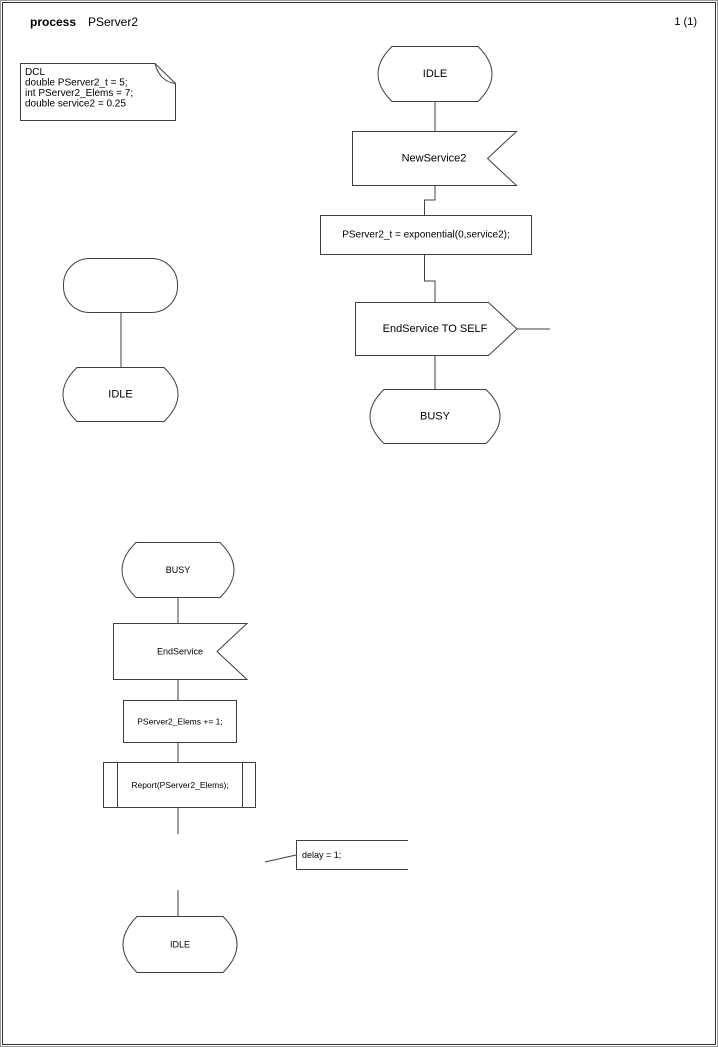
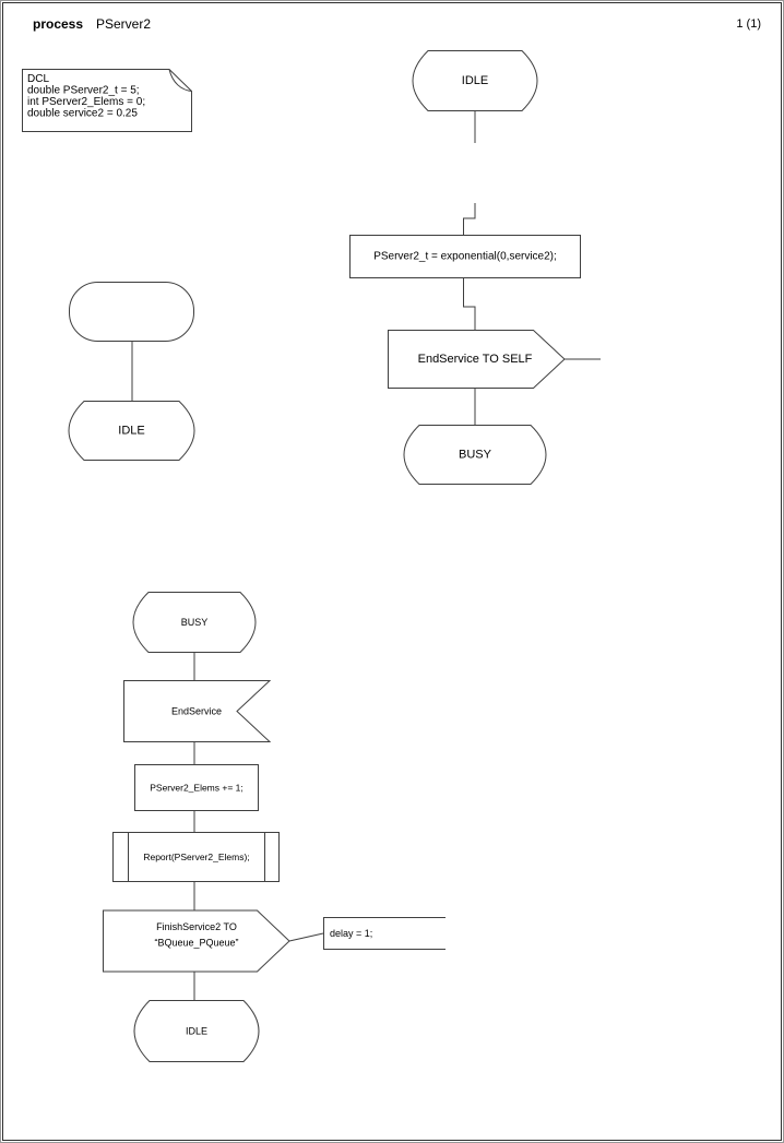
  process
  PServer2
  1 (1)
  DCL
  double PServer2_t = 5;
- int PServer2_Elems = 7;
+ int PServer2_Elems = 0;
  double service2 = 0.25
  IDLE
- NewService2
  PServer2_t = exponential(0,service2);
  EndService TO SELF
  BUSY
  IDLE
  BUSY
  EndService
  PServer2_Elems += 1;
  Report(PServer2_Elems);
+ FinishService2 TO
+ “BQueue_PQueue”
  delay = 1;
  IDLE
